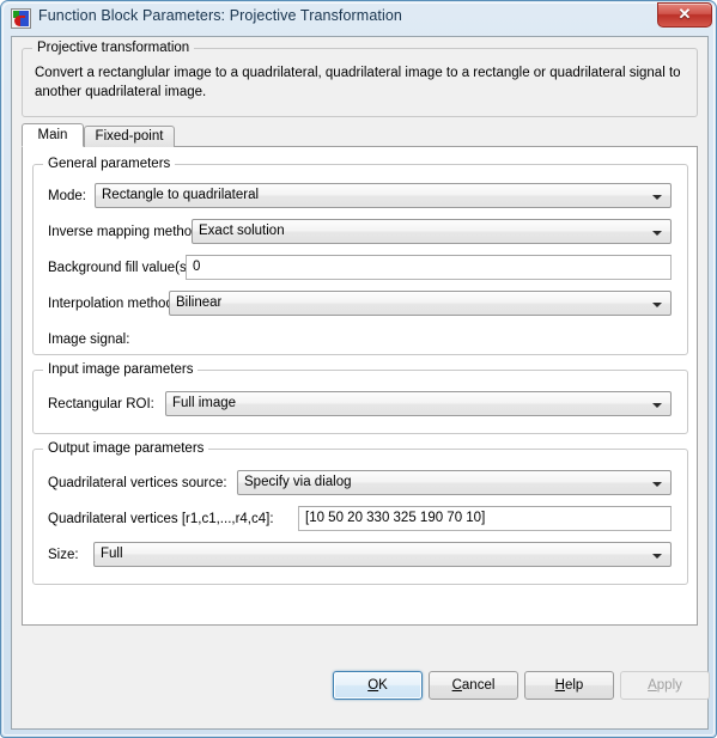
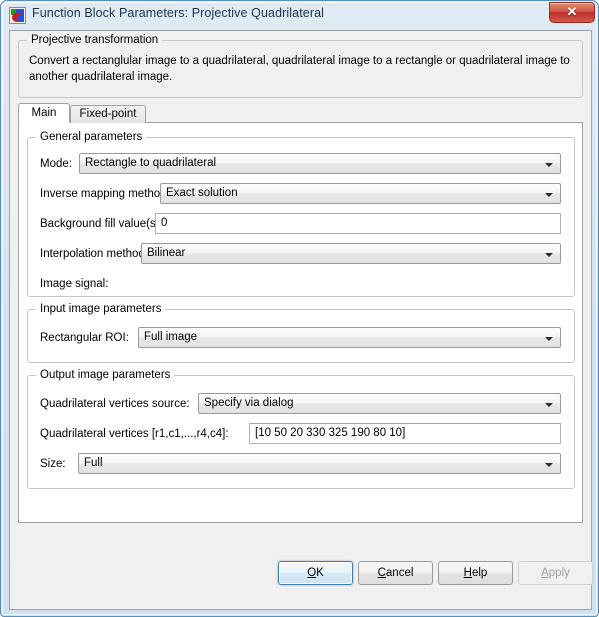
- Function Block Parameters: Projective Transformation
+ Function Block Parameters: Projective Quadrilateral
  ✕
  Projective transformation
- Convert a rectanglular image to a quadrilateral, quadrilateral image to a rectangle or quadrilateral signal to another quadrilateral image.
+ Convert a rectanglular image to a quadrilateral, quadrilateral image to a rectangle or quadrilateral image to another quadrilateral image.
  Main
  Fixed-point
  General parameters
  Mode:
  Rectangle to quadrilateral
  Inverse mapping metho
  Exact solution
  Background fill value(s
  0
  Interpolation metho
  Bilinear
  Image signal:
  Input image parameters
  Rectangular ROI:
  Full image
  Output image parameters
  Quadrilateral vertices source:
  Specify via dialog
  Quadrilateral vertices [r1,c1,...,r4,c4]:
- [10 50 20 330 325 190 70 10]
+ [10 50 20 330 325 190 80 10]
  Size:
  Full
  OK
  Cancel
  Help
  Apply
